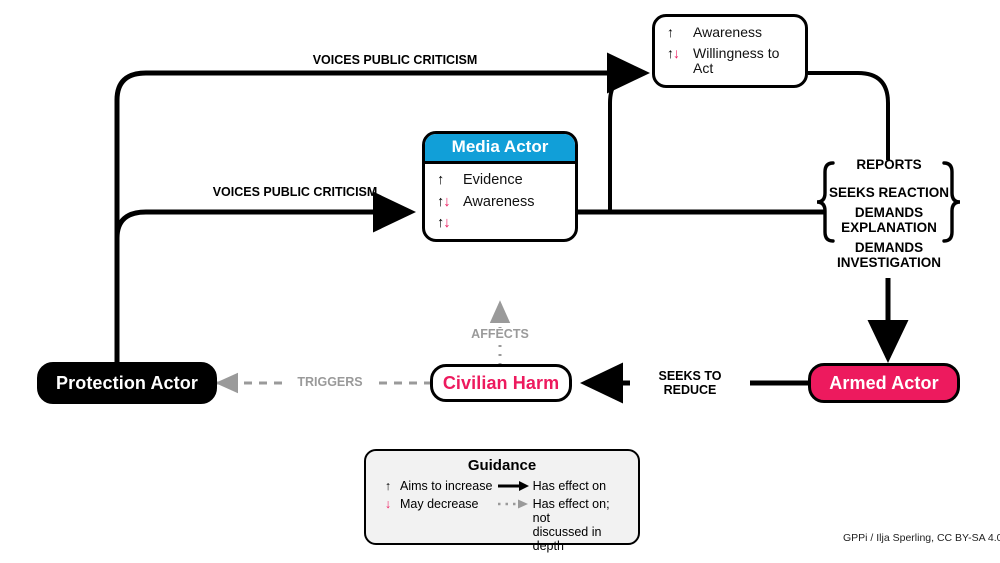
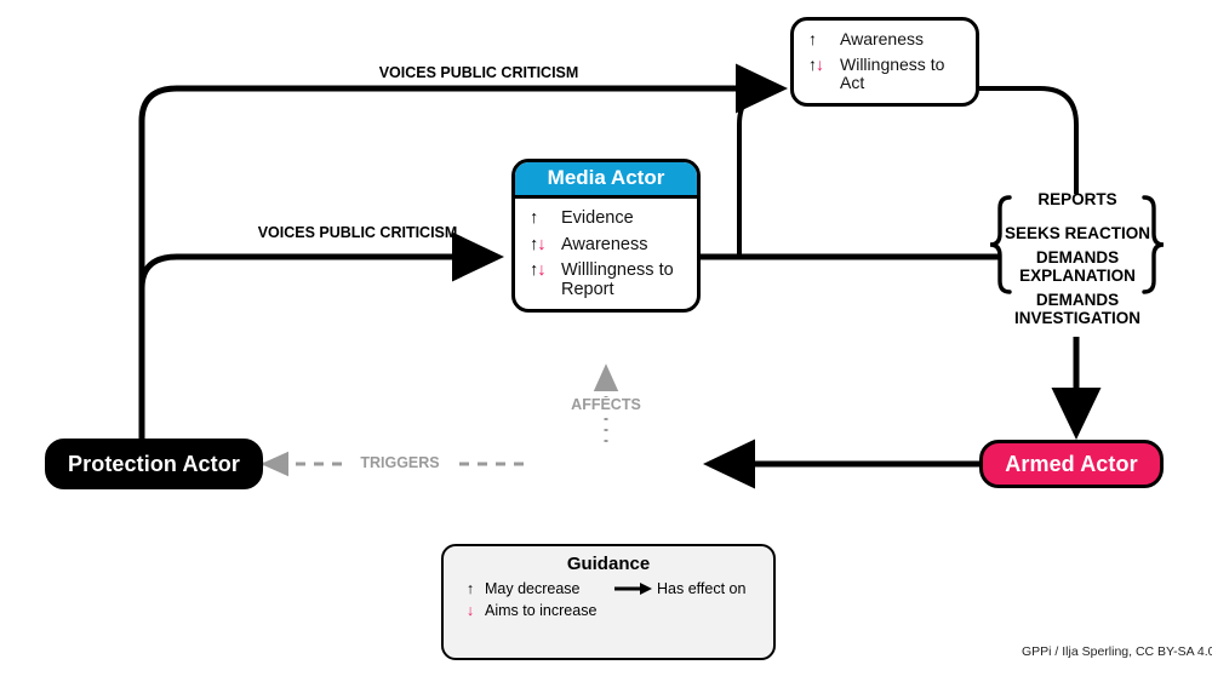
  ↑
  Awareness
  ↑↓
  Willingness to Act
  Media Actor
  ↑
  Evidence
  ↑↓
  Awareness
  ↑↓
+ Willlingness to
+ Report
  Protection Actor
- Civilian Harm
  Armed Actor
  REPORTS
  SEEKS REACTION
  DEMANDS
  EXPLANATION
  DEMANDS
  INVESTIGATION
  VOICES PUBLIC CRITICISM
  VOICES PUBLIC CRITICISM
  TRIGGERS
  AFFECTS
- SEEKS TO
- REDUCE
  Guidance
  ↑
- Aims to increase
+ May decrease
  ↓
- May decrease
+ Aims to increase
  Has effect on
- Has effect on; not
- discussed in depth
  GPPi / Ilja Sperling, CC BY-SA 4.
